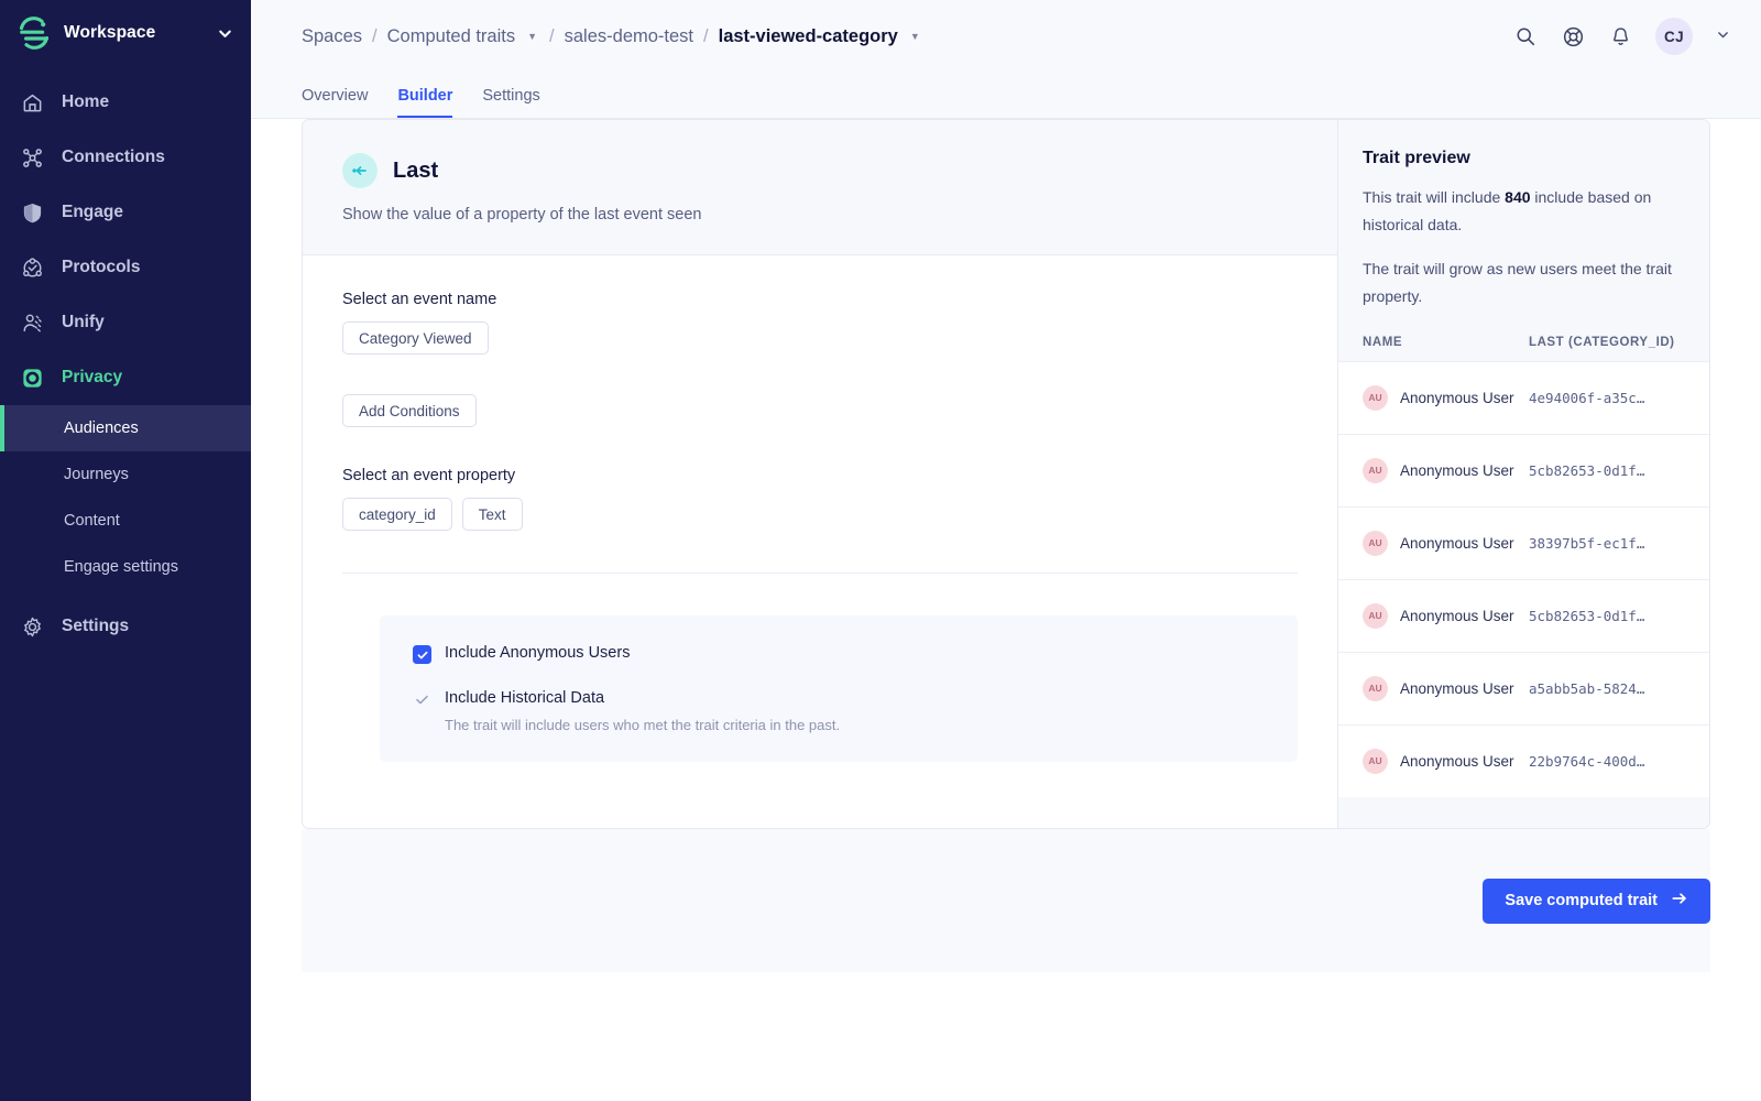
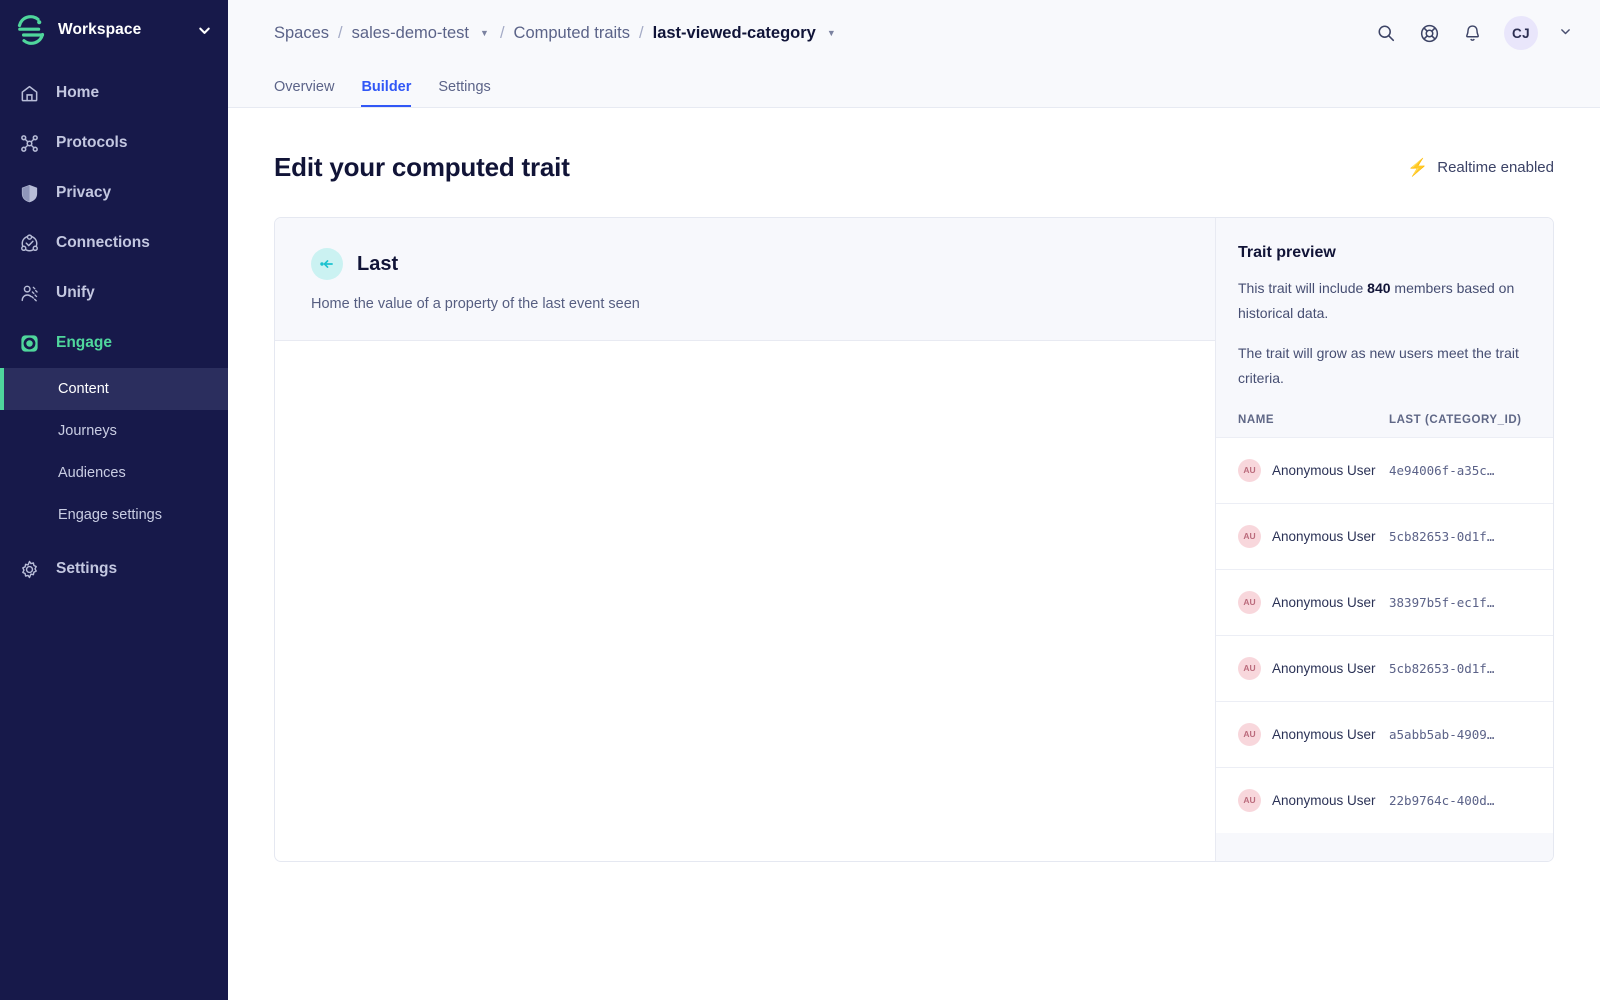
  Workspace
  Home
- Connections
+ Protocols
- Engage
+ Privacy
- Protocols
+ Connections
  Unify
- Privacy
+ Engage
- Audiences
+ Content
  Journeys
- Content
+ Audiences
  Engage settings
  Settings
  Spaces
  /
- Computed traits
+ sales-demo-test
  ▼
  /
- sales-demo-test
+ Computed traits
  /
  last-viewed-category
  ▼
  CJ
  Overview
  Builder
  Settings
+ Edit your computed trait
+ ⚡
+ Realtime enabled
  Last
- Show the value of a property of the last event seen
+ Home the value of a property of the last event seen
- Select an event name
- Category Viewed
- Add Conditions
- Select an event property
- category_id
- Text
- Include Anonymous Users
- Include Historical Data
- The trait will include users who met the trait criteria in the past.
  Trait preview
- This trait will include 840 include based on historical data.
+ This trait will include 840 members based on historical data.
- The trait will grow as new users meet the trait property.
+ The trait will grow as new users meet the trait criteria.
  NAME
  LAST (CATEGORY_ID)
  AU
  Anonymous User
  4e94006f-a35c…
  AU
  Anonymous User
  5cb82653-0d1f…
  AU
  Anonymous User
  38397b5f-ec1f…
  AU
  Anonymous User
  5cb82653-0d1f…
  AU
  Anonymous User
- a5abb5ab-5824…
+ a5abb5ab-4909…
  AU
  Anonymous User
  22b9764c-400d…
- Save computed trait
